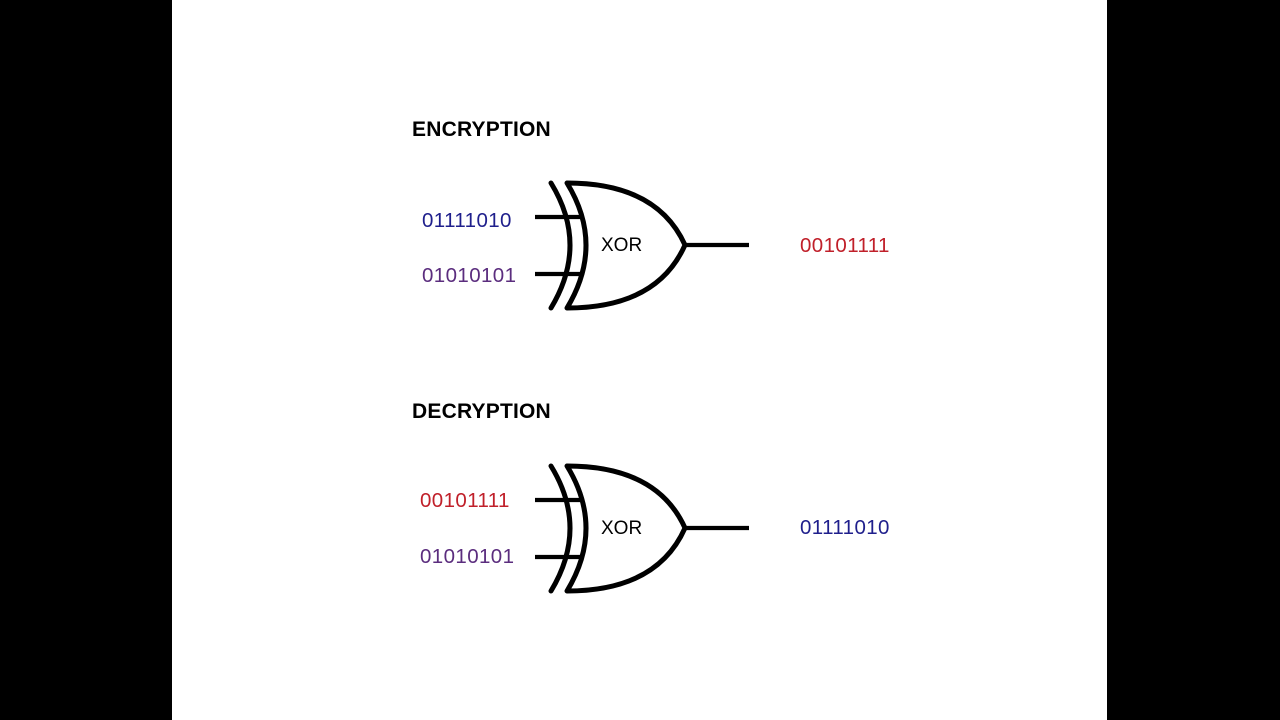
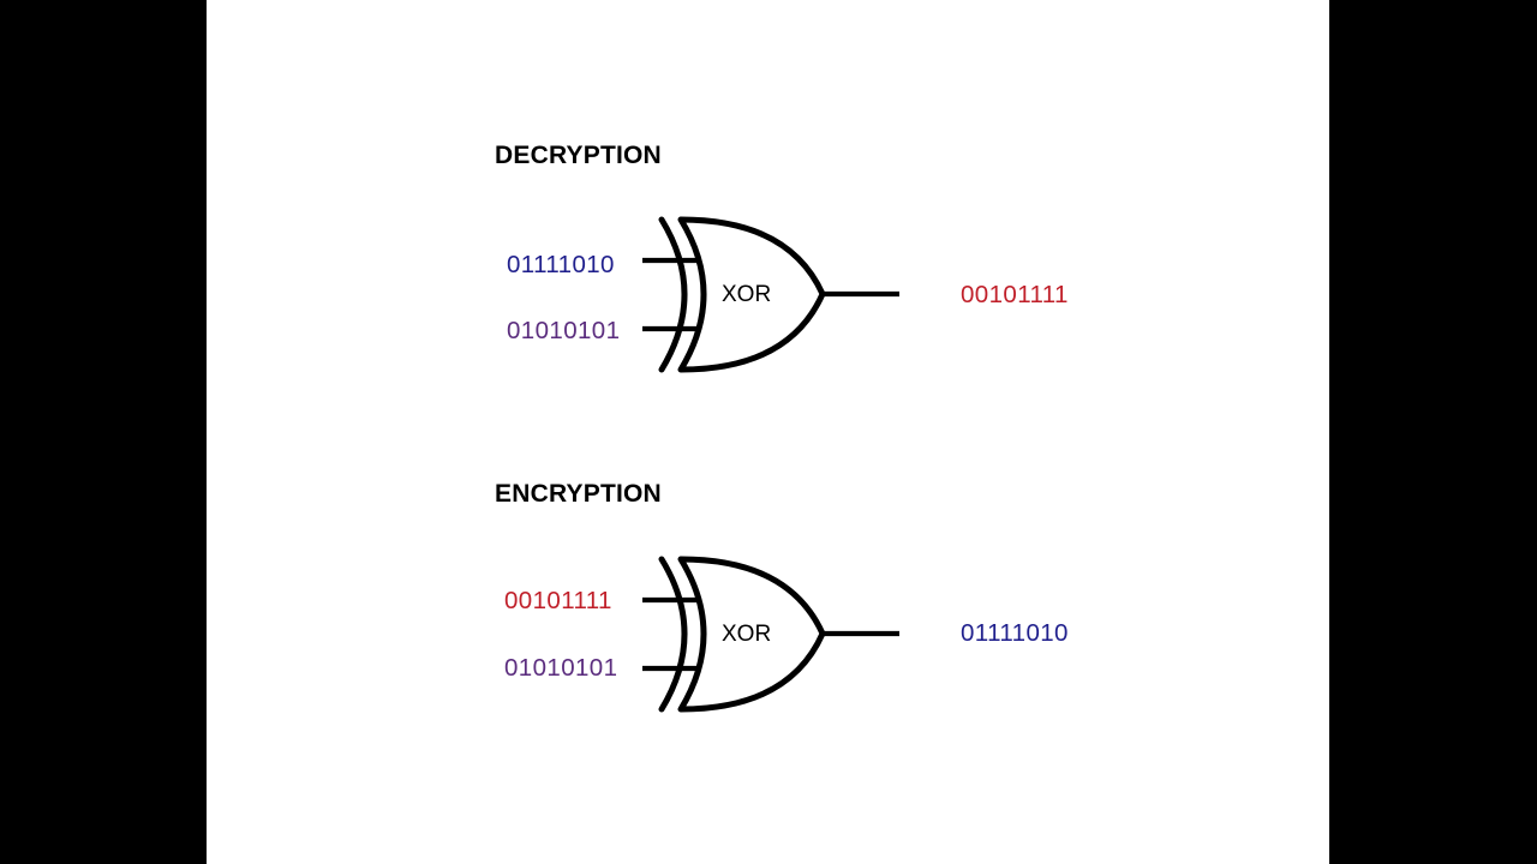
- ENCRYPTION
+ DECRYPTION
  01111010
  01010101
  XOR
  00101111
- DECRYPTION
+ ENCRYPTION
  00101111
  01010101
  XOR
  01111010
